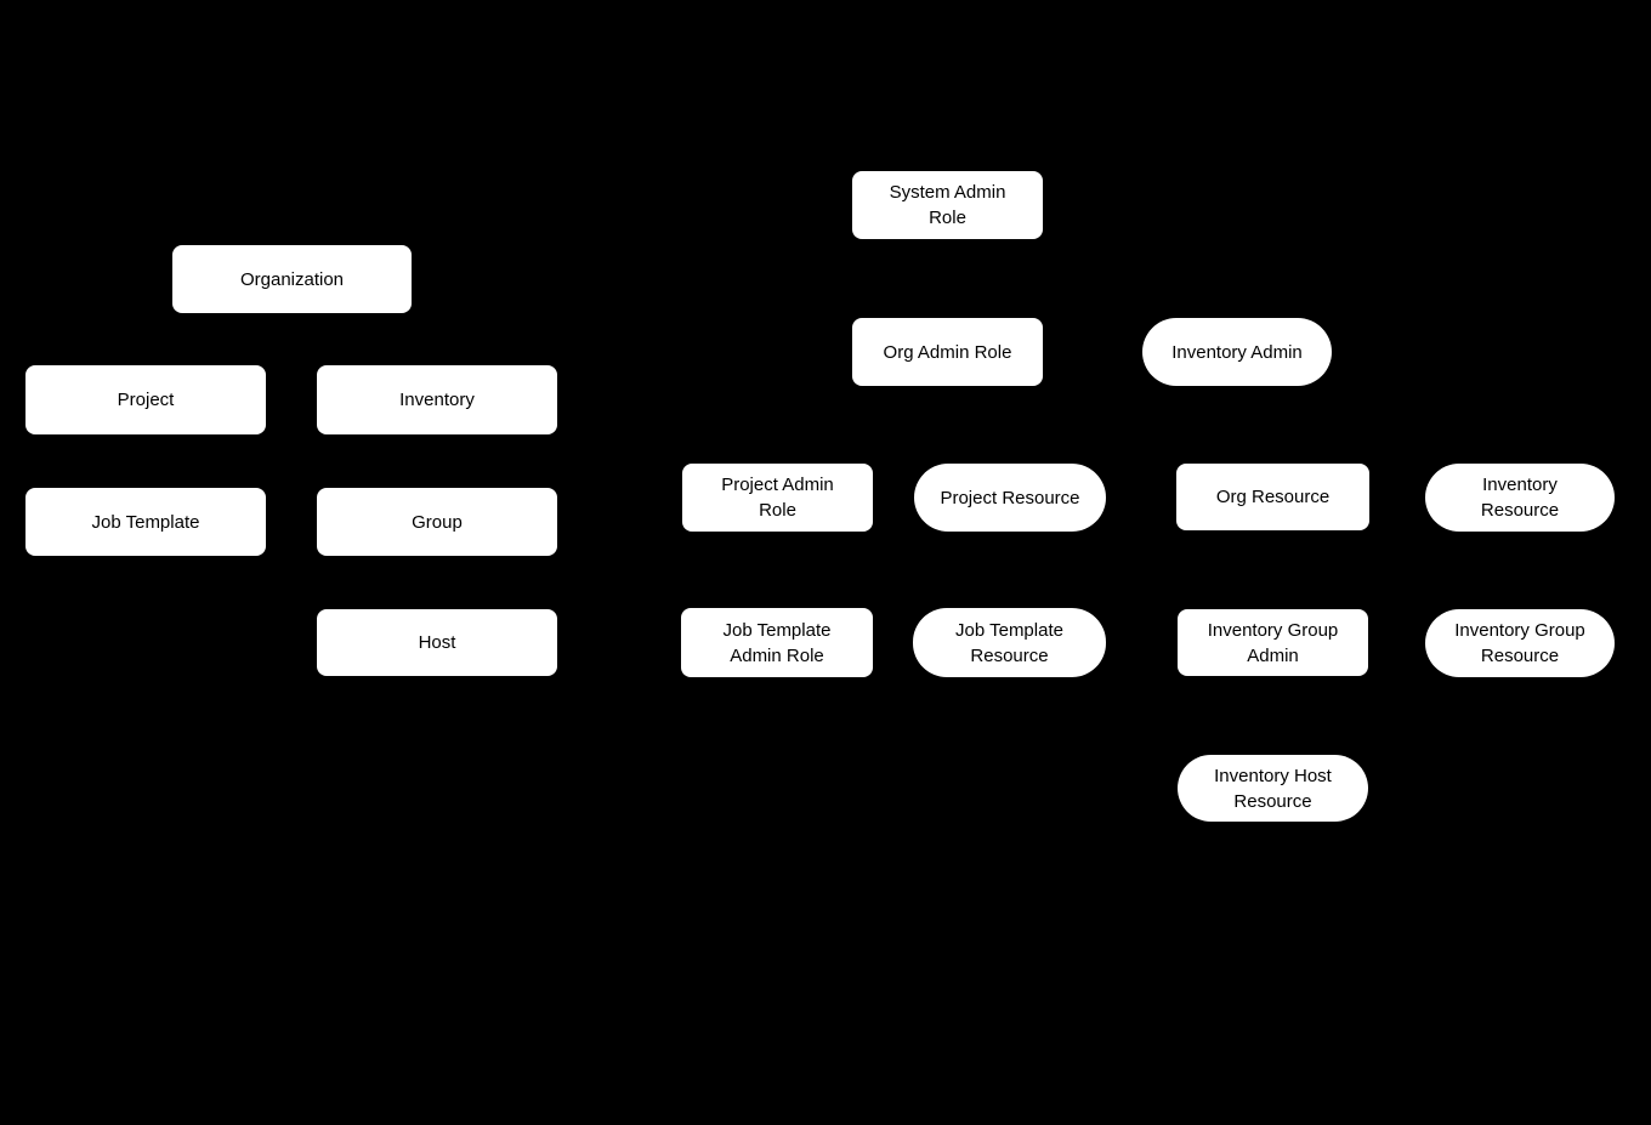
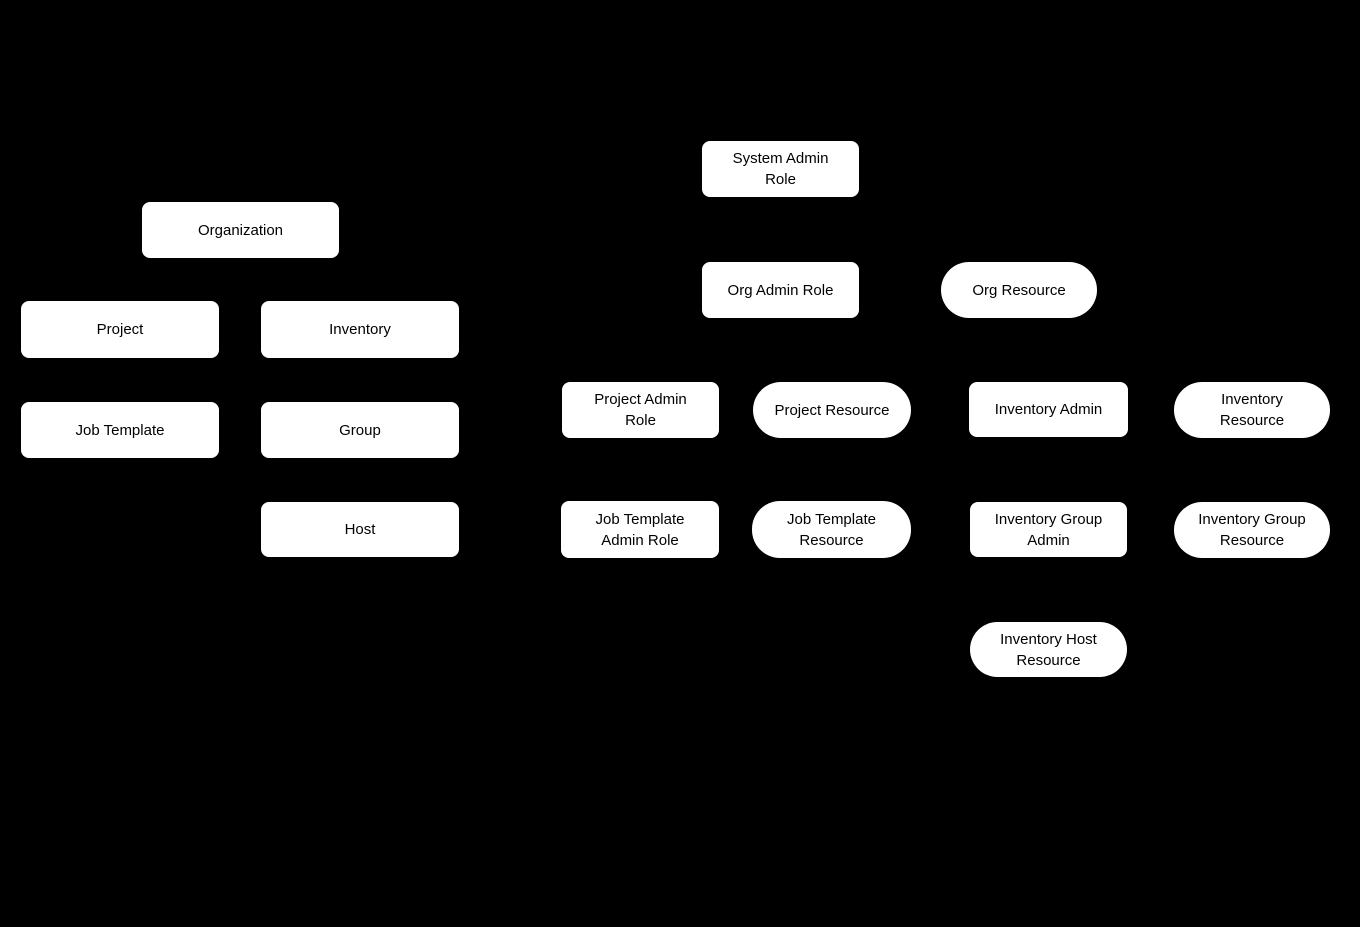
  Organization
  Project
  Inventory
  Job Template
  Group
  Host
  System Admin
  Role
  Org Admin Role
- Inventory Admin
+ Org Resource
  Project Admin
  Role
  Project Resource
- Org Resource
+ Inventory Admin
  Inventory
  Resource
  Job Template
  Admin Role
  Job Template
  Resource
  Inventory Group
  Admin
  Inventory Group
  Resource
  Inventory Host
  Resource
